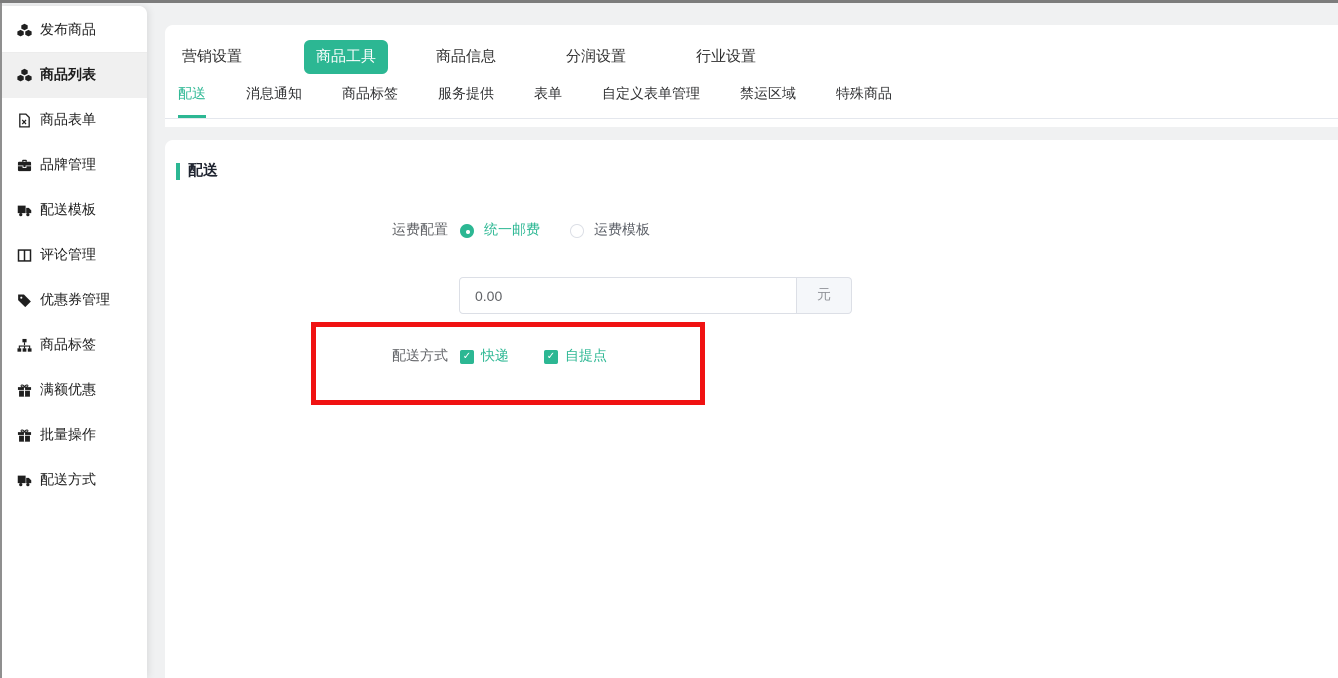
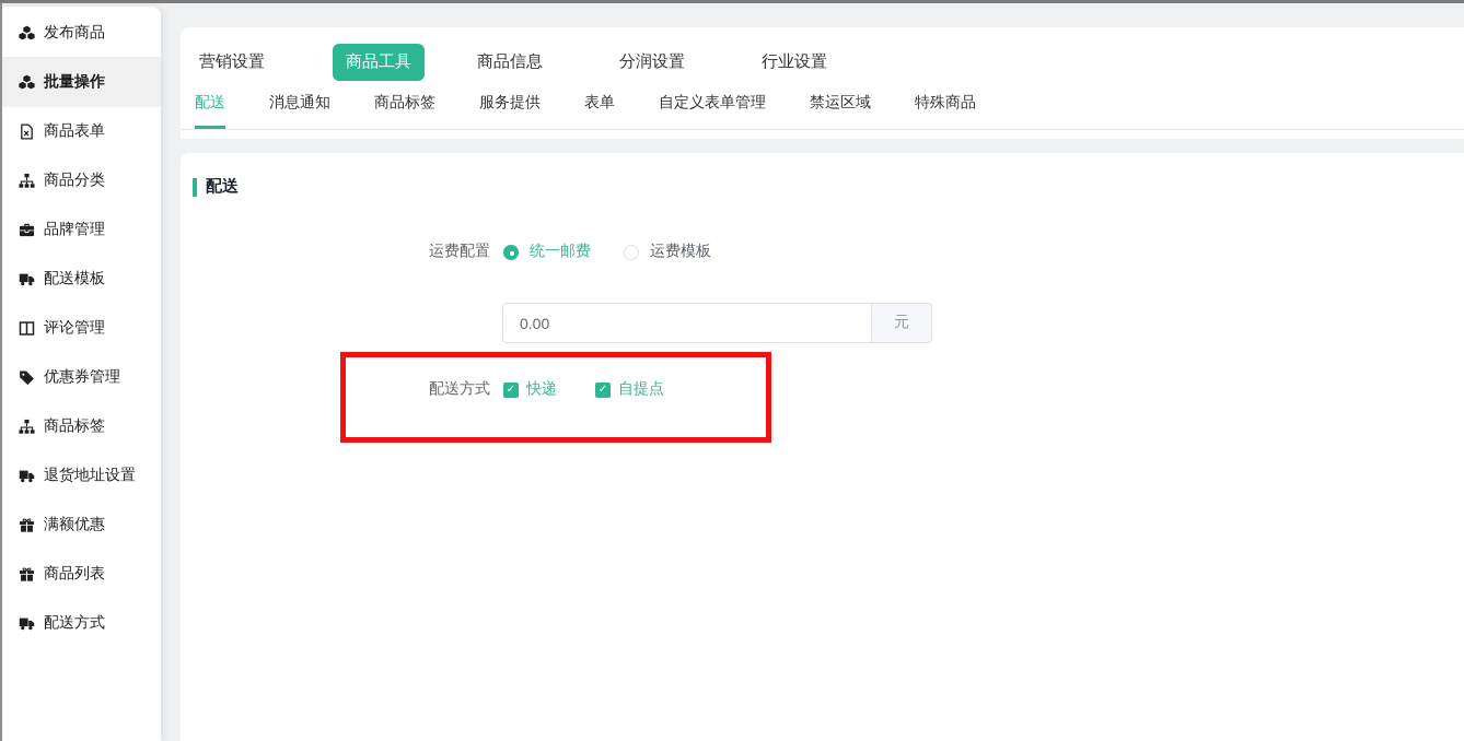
  发布商品
- 商品列表
+ 批量操作
  商品表单
+ 商品分类
  品牌管理
  配送模板
  评论管理
  优惠券管理
  商品标签
+ 退货地址设置
  满额优惠
- 批量操作
+ 商品列表
  配送方式
  营销设置
  商品工具
  商品信息
  分润设置
  行业设置
  配送
  消息通知
  商品标签
  服务提供
  表单
  自定义表单管理
  禁运区域
  特殊商品
  配送
  运费配置
  统一邮费
  运费模板
  0.00
  元
  配送方式
  快递
  自提点
